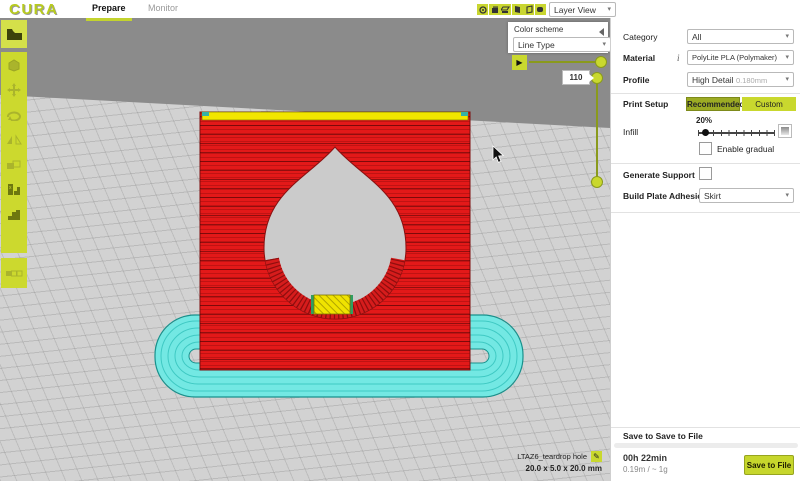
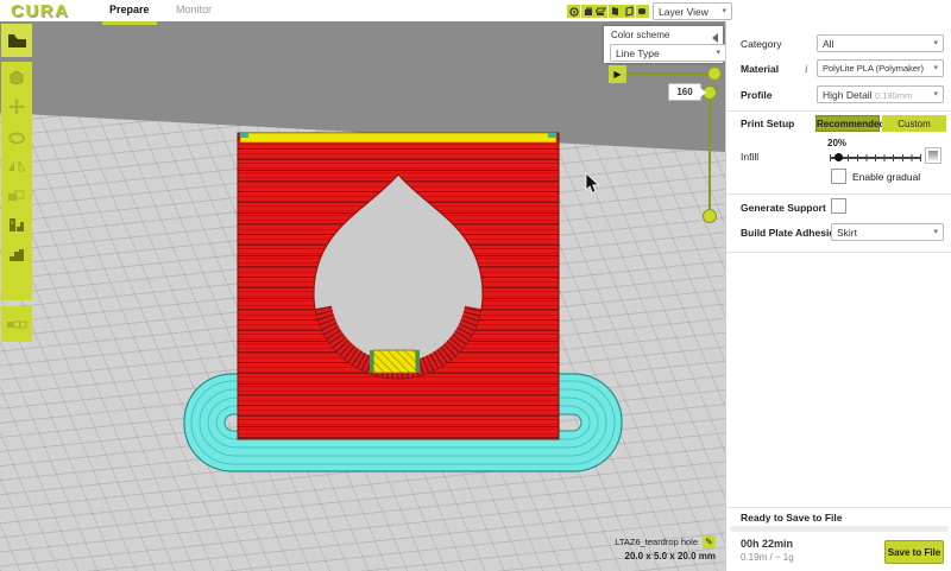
  CURA
  Prepare
  Monitor
  Layer View
  Color scheme
  Line Type
  ▶
- 110
+ 160
  LTAZ6_teardrop hole
  ✎
  20.0 x 5.0 x 20.0 mm
  Category
  All
  Material
  i
  PolyLite PLA (Polymaker)
  Profile
  High Detail 0.180mm
  Print Setup
  Recommende
  Custom
  Infill
  20%
  Enable gradual
  Generate Support
  Build Plate Adhesi
  Skirt
- Save to Save to File
+ Ready to Save to File
  00h 22min
  0.19m / ~ 1g
  Save to File
